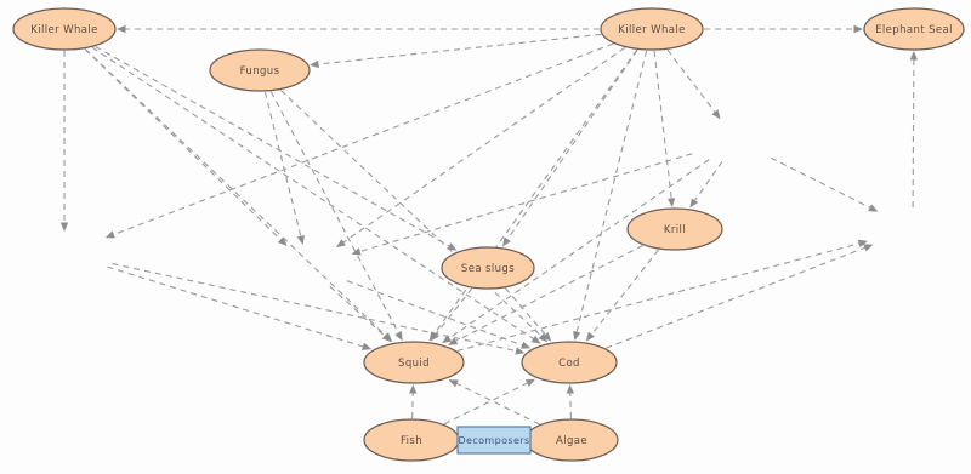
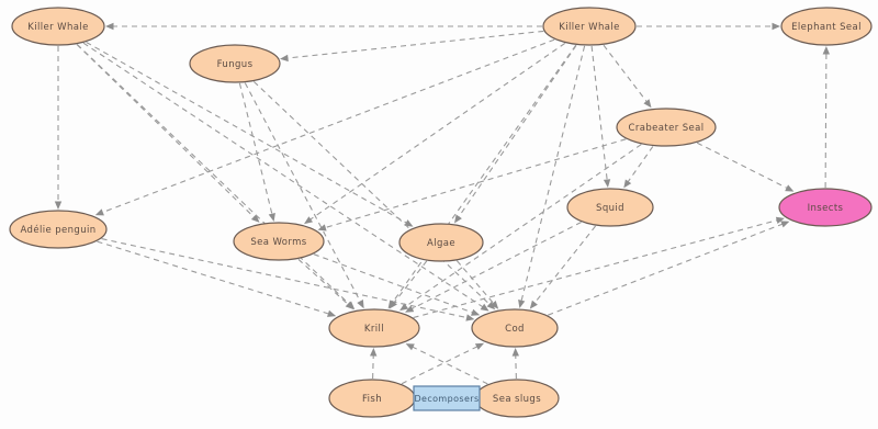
  Killer Whale
  Killer Whale
  Elephant Seal
  Fungus
+ Crabeater Seal
+ Insects
- Krill
+ Squid
+ Adélie penguin
+ Sea Worms
- Sea slugs
+ Algae
- Squid
+ Krill
  Cod
  Fish
- Algae
+ Sea slugs
  Decomposers
